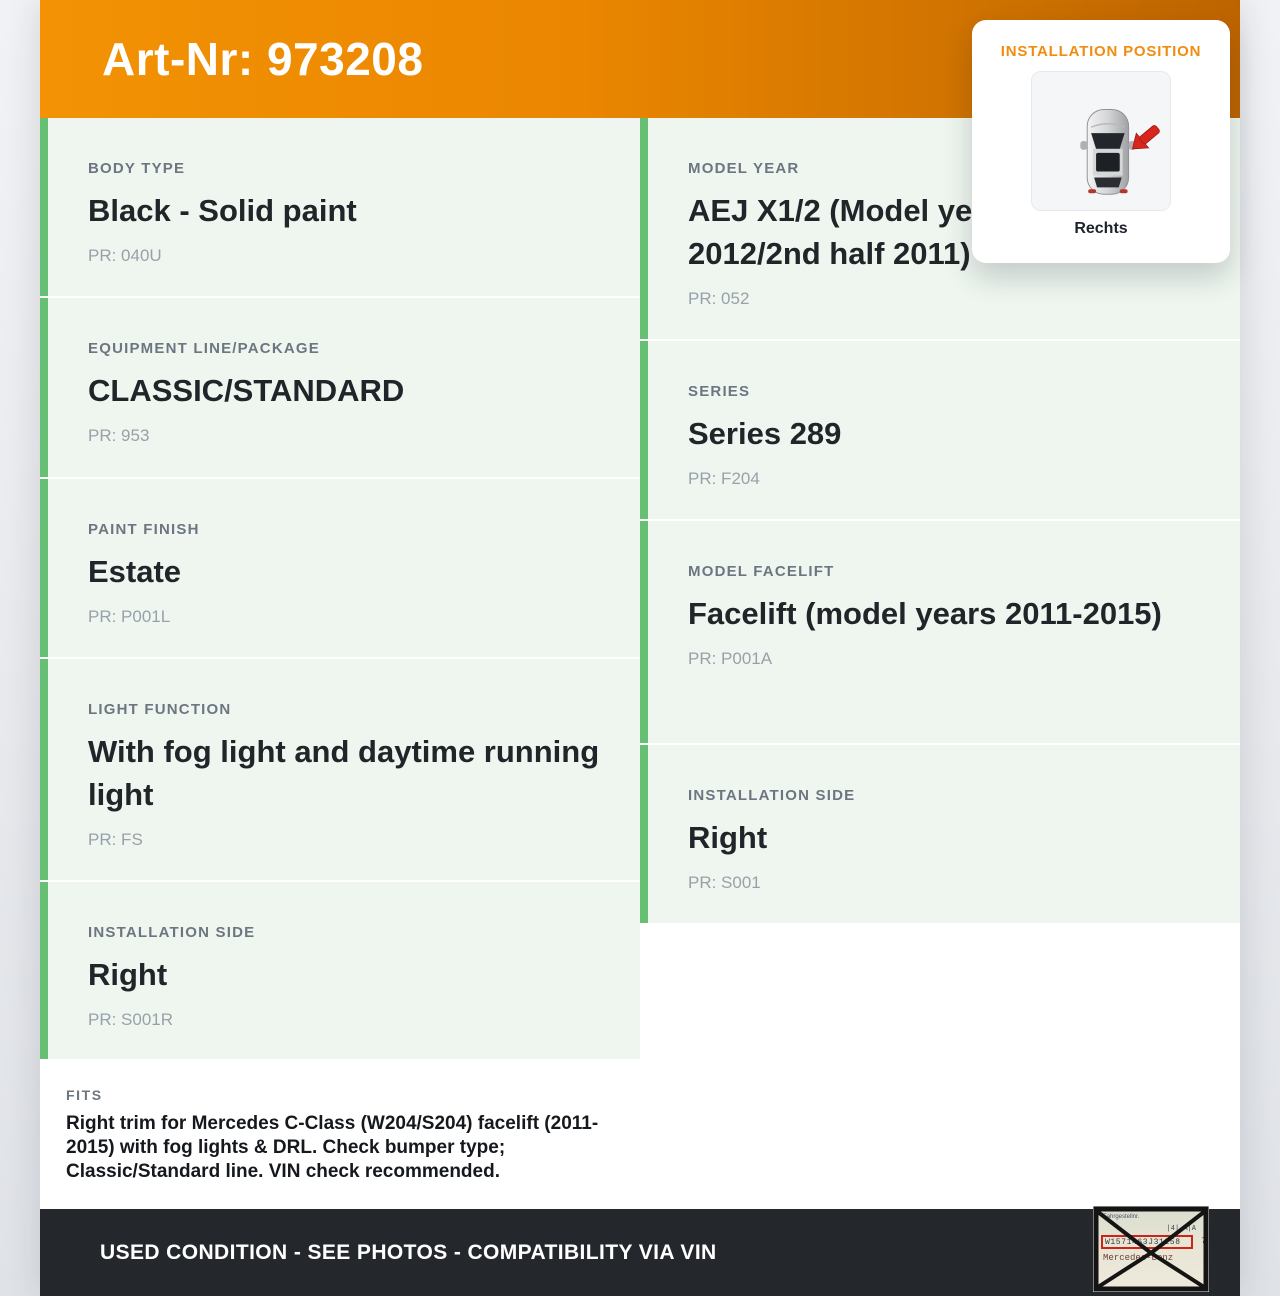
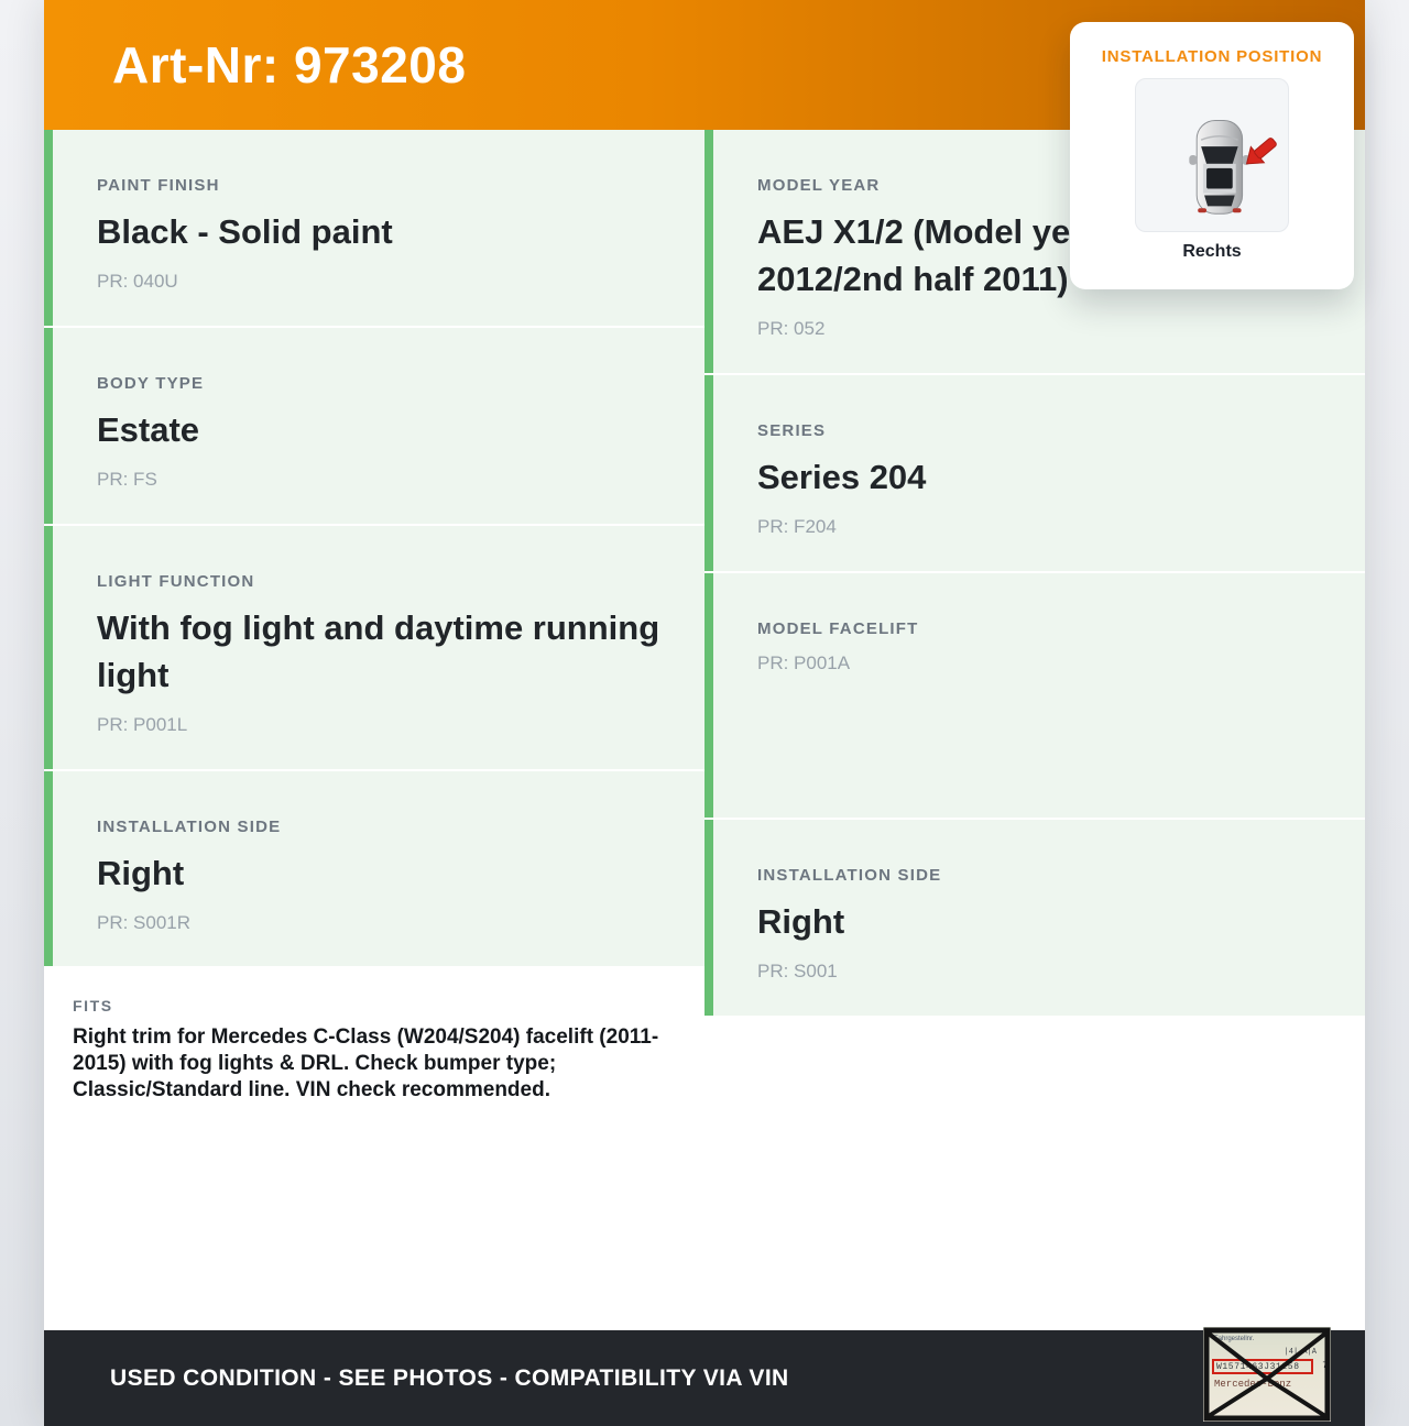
  Art-Nr: 973208
- BODY TYPE
+ PAINT FINISH
  Black - Solid paint
  PR: 040U
- EQUIPMENT LINE/PACKAGE
- CLASSIC/STANDARD
- PR: 953
- PAINT FINISH
+ BODY TYPE
  Estate
- PR: P001L
+ PR: FS
  LIGHT FUNCTION
  With fog light and daytime running light
- PR: FS
+ PR: P001L
  INSTALLATION SIDE
  Right
  PR: S001R
  FITS
  Right trim for Mercedes C-Class (W204/S204) facelift (2011-2015) with fog lights & DRL. Check bumper type; Classic/Standard line. VIN check recommended.
  MODEL YEAR
  AEJ X1/2 (Model ye
  2012/2nd half 2011)
  PR: 052
  SERIES
- Series 289
+ Series 204
  PR: F204
  MODEL FACELIFT
- Facelift (model years 2011-2015)
  PR: P001A
  INSTALLATION SIDE
  Right
  PR: S001
  USED CONDITION - SEE PHOTOS - COMPATIBILITY VIA VIN
  INSTALLATION POSITION
  Rechts
  |4| A|A
  W157163J3158
  Mercede-Bnz
